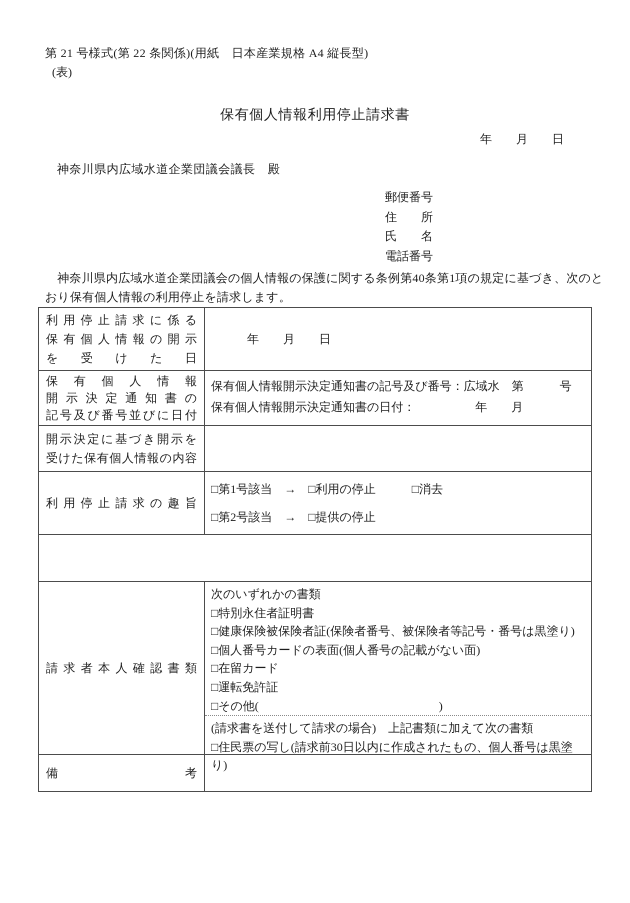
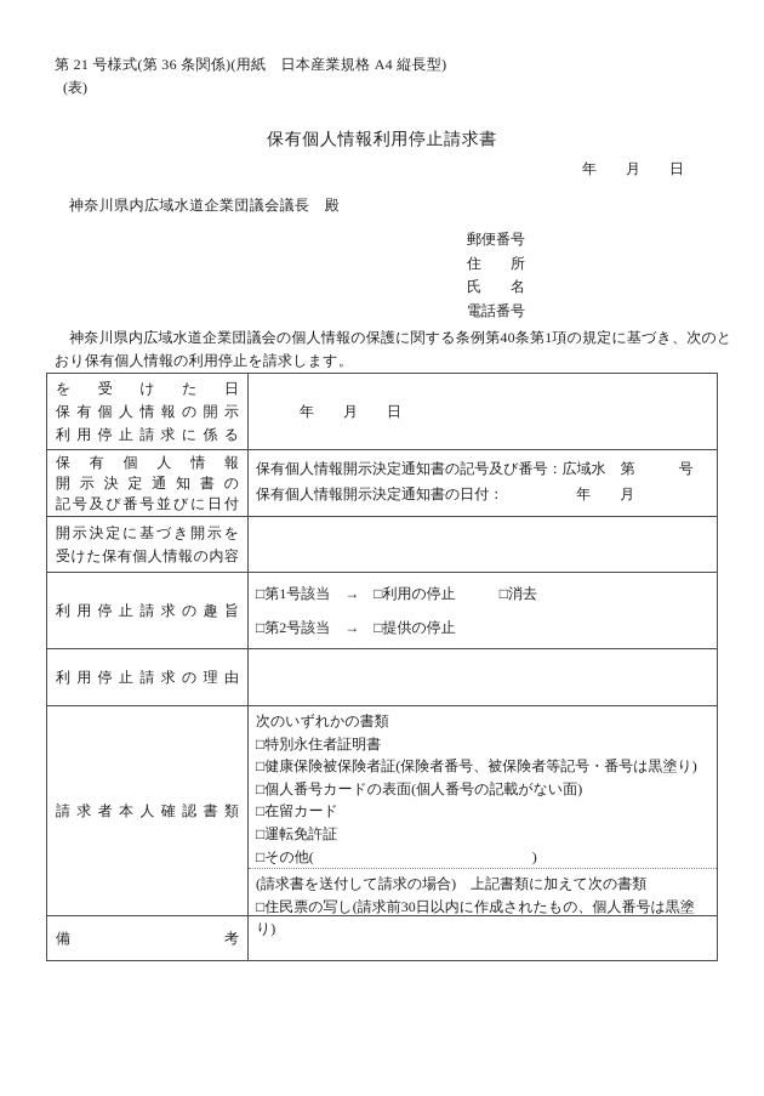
- 第 21 号様式(第 22 条関係)(用紙 日本産業規格 A4 縦長型)
+ 第 21 号様式(第 36 条関係)(用紙 日本産業規格 A4 縦長型)
  (表)
  保有個人情報利用停止請求書
  年 月 日
  神奈川県内広域水道企業団議会議長 殿
  郵便番号
  住 所
  氏 名
  電話番号
  神奈川県内広域水道企業団議会の個人情報の保護に関する条例第40条第1項の規定に基づき、次のと
  おり保有個人情報の利用停止を請求します。
- 利用停止請求に係る
+ を受けた日
  保有個人情報の開示
- を受けた日
+ 利用停止請求に係る
  年 月 日
  保有個人情報
  開示決定通知書の
  記号及び番号並びに日付
  保有個人情報開示決定通知書の記号及び番号：広域水 第 号
  保有個人情報開示決定通知書の日付： 年 月
  開示決定に基づき開示を
  受けた保有個人情報の内容
  利用停止請求の趣旨
  □第1号該当 → □利用の停止 □消去
  □第2号該当 → □提供の停止
+ 利用停止請求の理由
  請求者本人確認書類
  次のいずれかの書類
  □特別永住者証明書
  □健康保険被保険者証(保険者番号、被保険者等記号・番号は黒塗り)
  □個人番号カードの表面(個人番号の記載がない面)
  □在留カード
  □運転免許証
  □その他( )
  (請求書を送付して請求の場合) 上記書類に加えて次の書類
  □住民票の写し(請求前30日以内に作成されたもの、個人番号は黒塗り)
  備考
